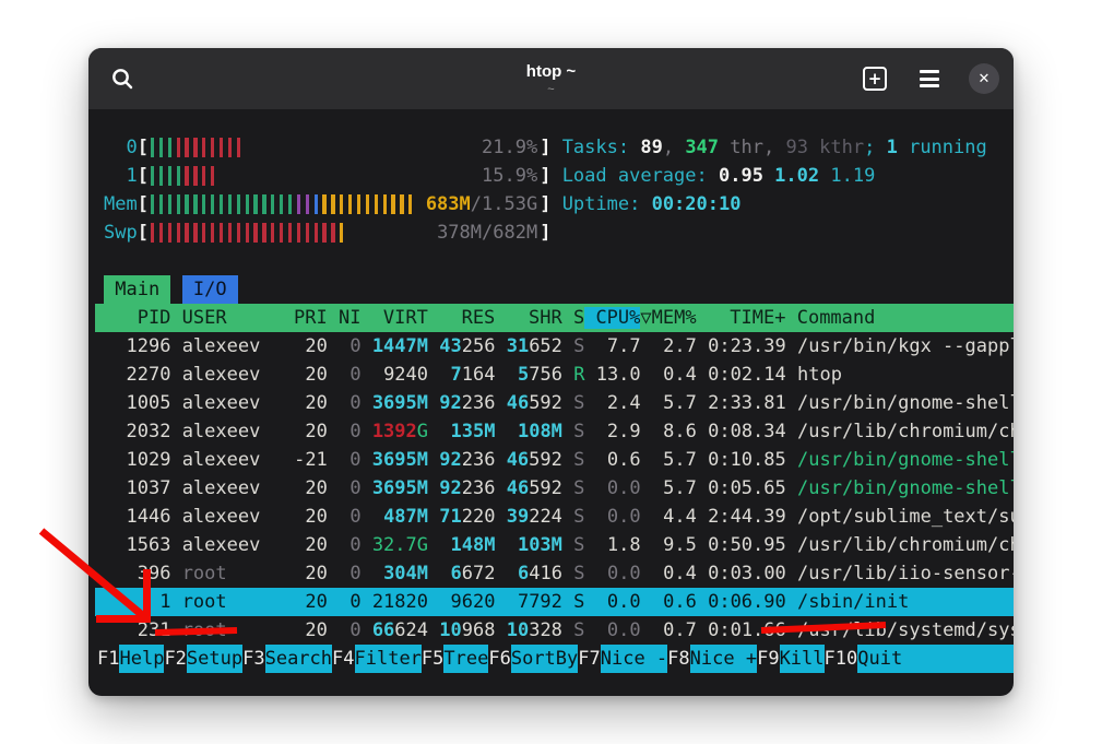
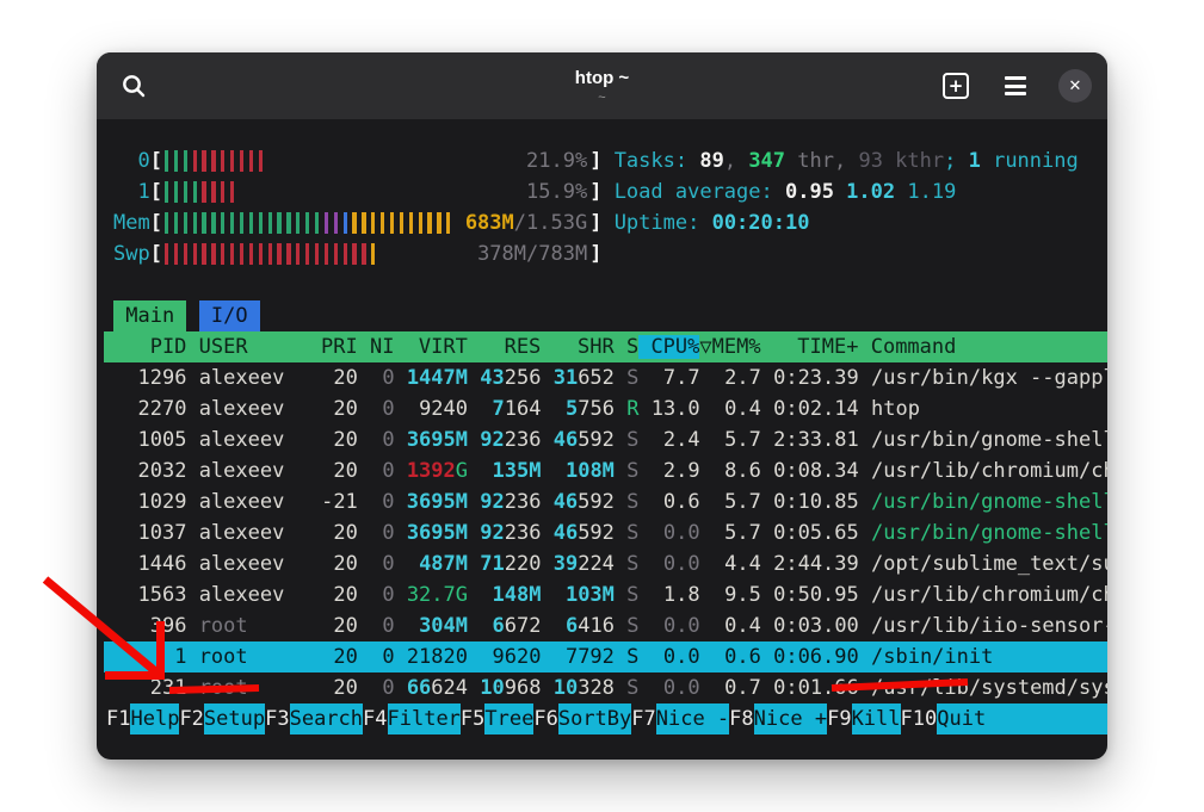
  htop ~
  ~
  +
  ✕
  0[
  21.9%
  ] Tasks: 89, 347 thr, 93 kthr; 1 running
  1[
  15.9%
  ] Load average: 0.95 1.02 1.19
  Mem[
  683M/1.53G
  ] Uptime: 00:20:10
  Swp[
- 378M/682M
+ 378M/783M
  ]
  Main I/O
  PID USER PRI NI VIRT RES SHR S CPU%▽MEM% TIME+ Command
  1296 alexeev 20 0 1447M 43256 31652 S 7.7 2.7 0:23.39 /usr/bin/kgx --gapp
  2270 alexeev 20 0 9240 7164 5756 R 13.0 0.4 0:02.14 htop
  1005 alexeev 20 0 3695M 92236 46592 S 2.4 5.7 2:33.81 /usr/bin/gnome-shel
  2032 alexeev 20 0 1392G 135M 108M S 2.9 8.6 0:08.34 /usr/lib/chromium/c
  1029 alexeev -21 0 3695M 92236 46592 S 0.6 5.7 0:10.85 /usr/bin/gnome-shel
  1037 alexeev 20 0 3695M 92236 46592 S 0.0 5.7 0:05.65 /usr/bin/gnome-shel
  1446 alexeev 20 0 487M 71220 39224 S 0.0 4.4 2:44.39 /opt/sublime_text/s
  1563 alexeev 20 0 32.7G 148M 103M S 1.8 9.5 0:50.95 /usr/lib/chromium/c
  396 root 20 0 304M 6672 6416 S 0.0 0.4 0:03.00 /usr/lib/iio-sensor
  1 root 20 0 21820 9620 7792 S 0.0 0.6 0:06.90 /sbin/init
  23 20 0 66624 10968 10328 S 0.0 0.7 0:01. r/lib/systemd/sy
  F1
  Help
  F2
  Setup
  F3
  Search
  F4
  Filter
  F5
  Tree
  F6
  SortBy
  F7
  Nice -
  F8
  Nice +
  F9
  Kill
  F10
  Quit
